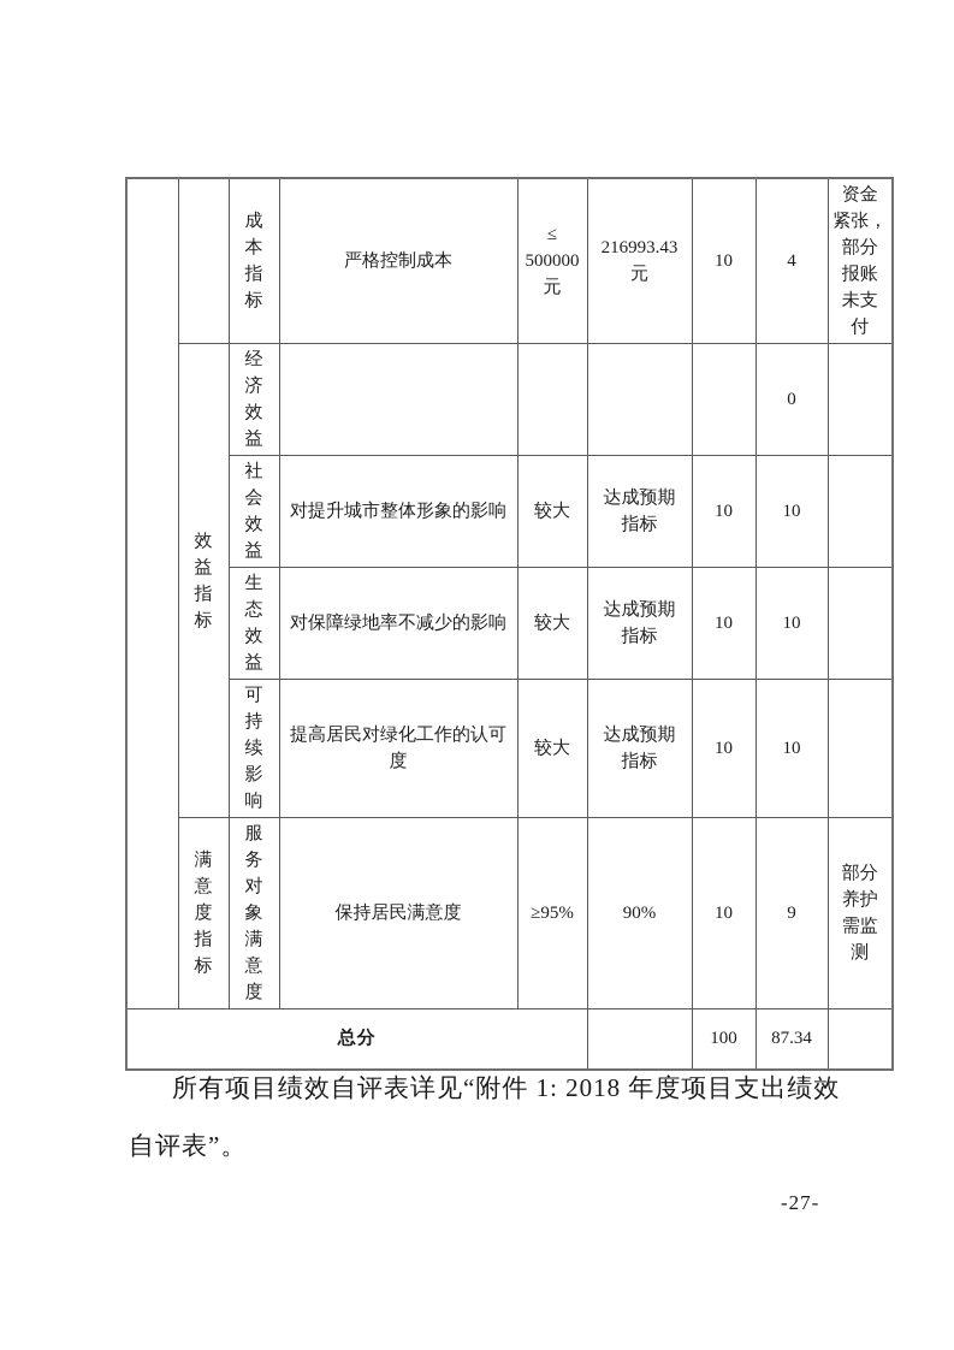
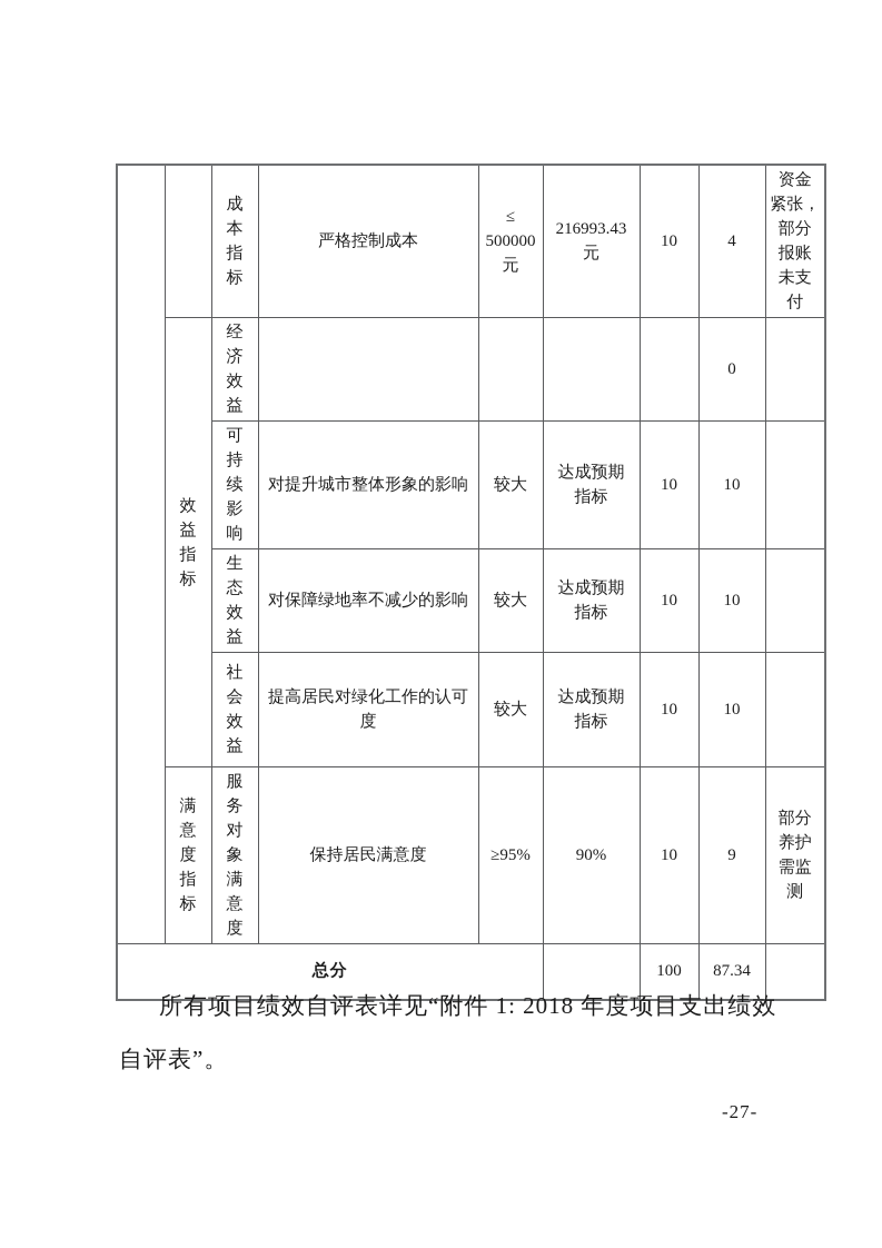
  		成本指标	严格控制成本	≤ 500000 元	216993.43 元	10	4	资金 紧张， 部分 报账 未支 付
  效益指标	经济效益					0
- 社会效益	对提升城市整体形象的影响	较大	达成预期 指标	10	10
+ 可持续影响	对提升城市整体形象的影响	较大	达成预期 指标	10	10
  生态效益	对保障绿地率不减少的影响	较大	达成预期 指标	10	10
- 可持续影响	提高居民对绿化工作的认可度	较大	达成预期 指标	10	10
+ 社会效益	提高居民对绿化工作的认可度	较大	达成预期 指标	10	10
  满意度指标	服务对象满意度	保持居民满意度	≥95%	90%	10	9	部分 养护 需监 测
  总分		100	87.34
  所有项目绩效自评表详见“附件 1: 2018 年度项目支出绩效
  自评表”。
  -27-
